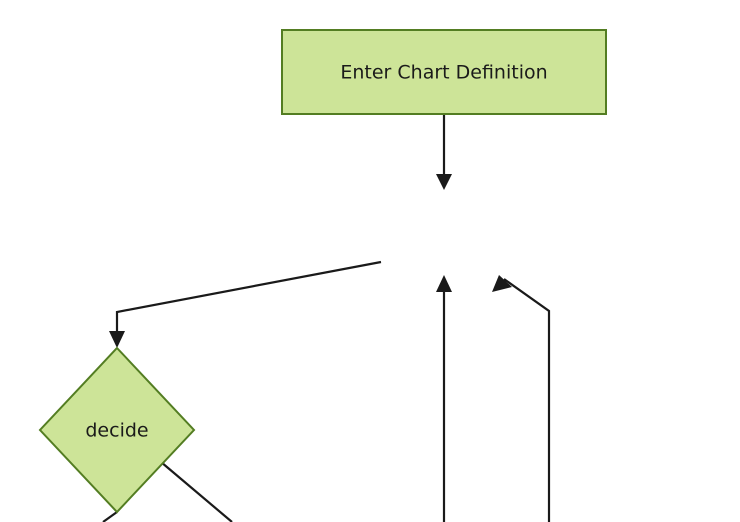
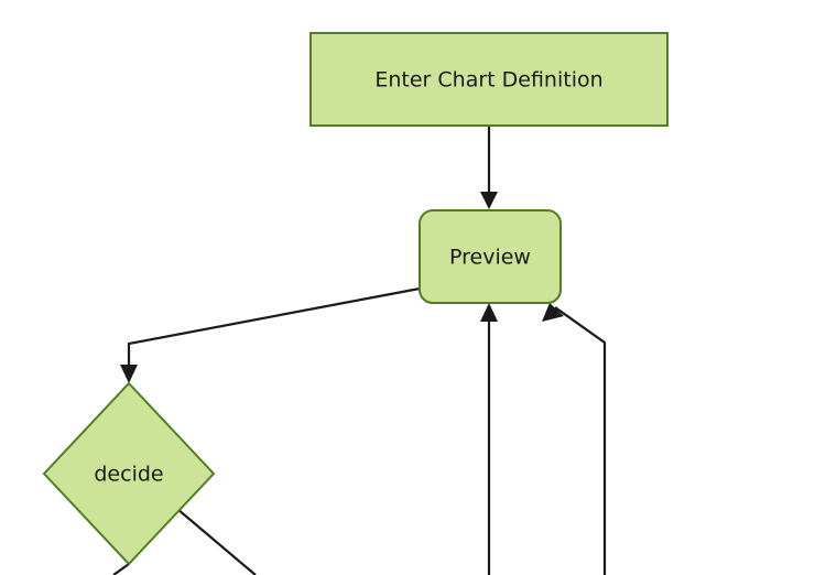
  Enter Chart Definition
+ Preview
  decide
